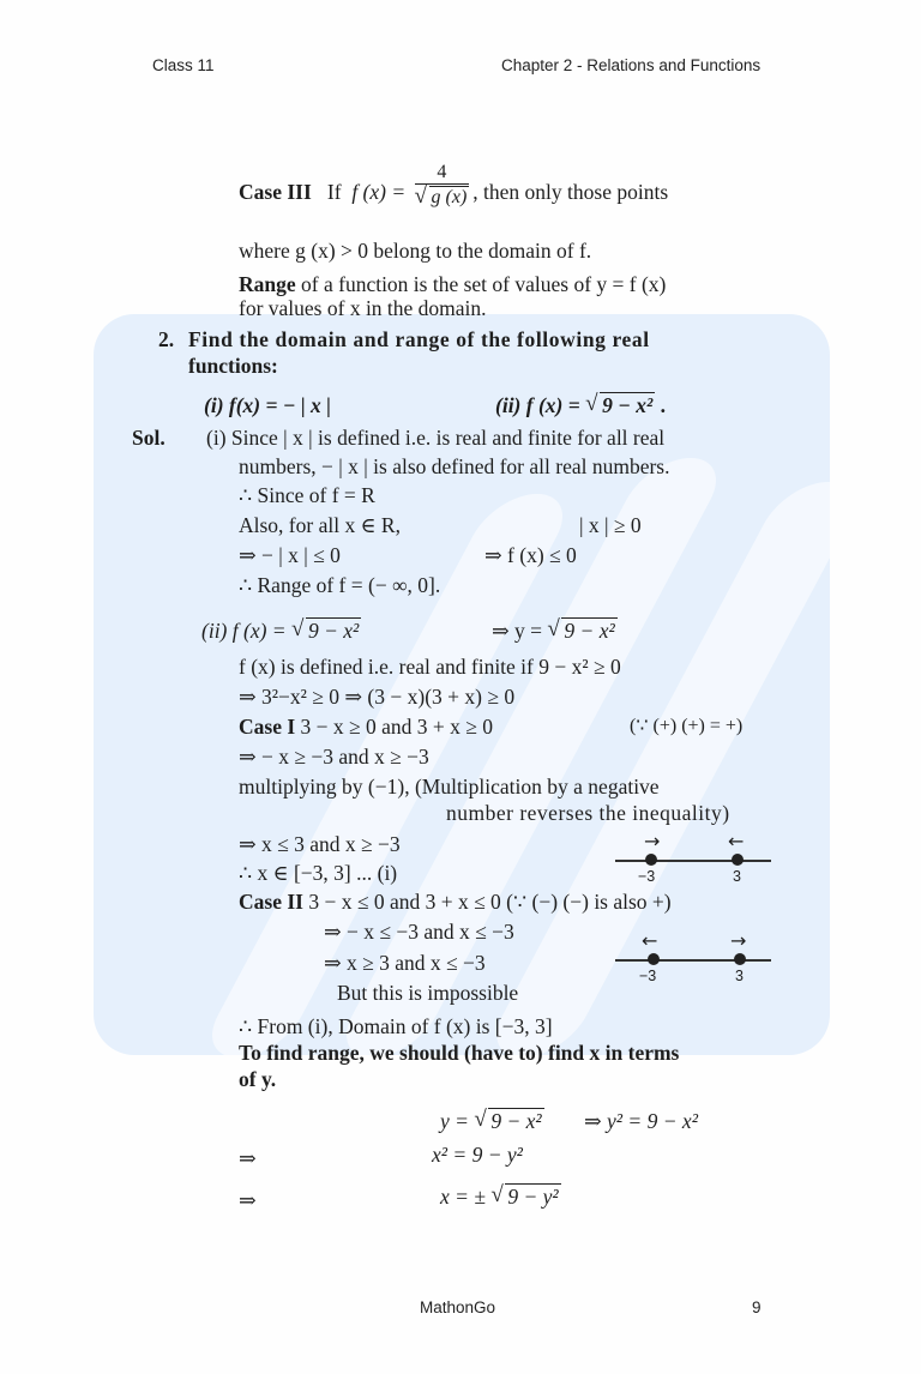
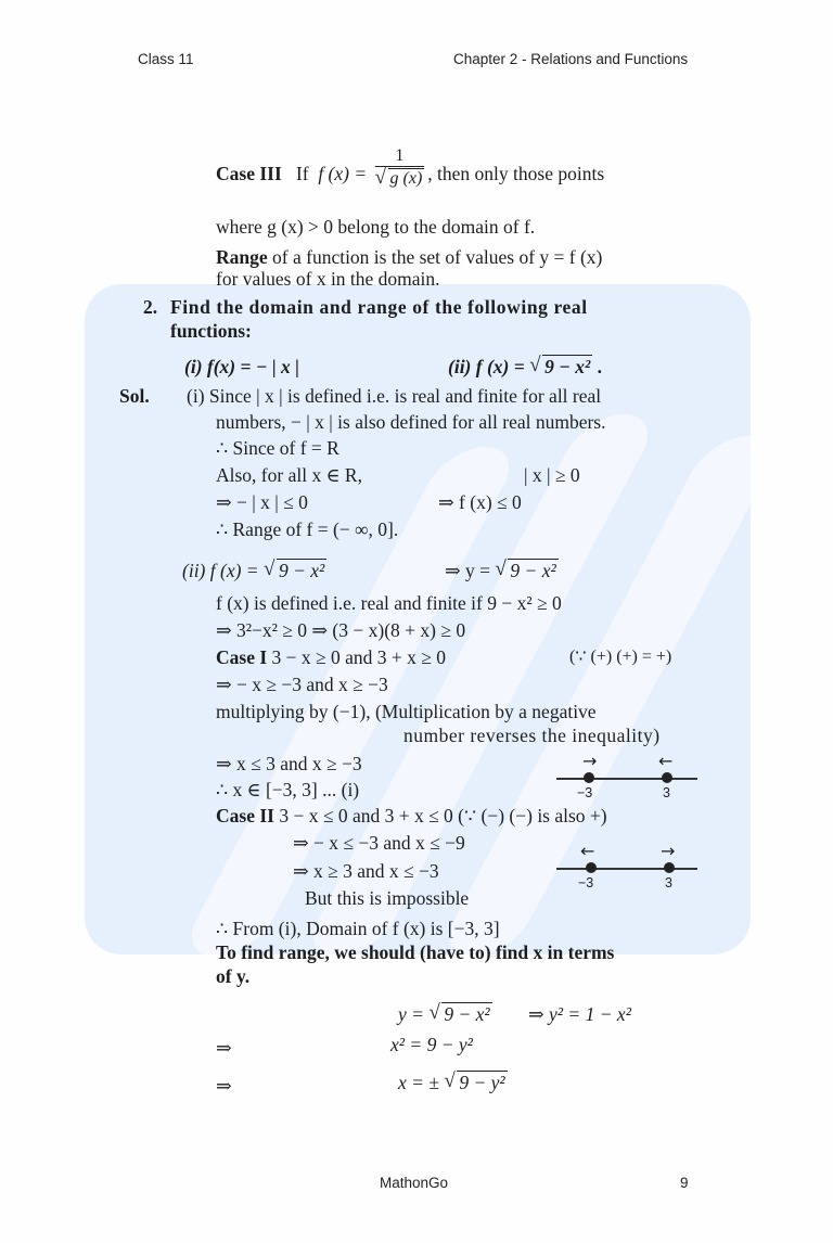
  Class 11
  Chapter 2 - Relations and Functions
  Case III If f (x) =
- 4
+ 1
  g (x)
  , then only those points
  where g (x) > 0 belong to the domain of f.
  Range of a function is the set of values of y = f (x)
  for values of x in the domain.
  2.
  Find the domain and range of the following real
  functions:
  (i) f(x) = − | x |
  (ii) f (x) = 9 − x² .
  Sol.
  (i) Since | x | is defined i.e. is real and finite for all real
  numbers, − | x | is also defined for all real numbers.
  ∴ Since of f = R
  Also, for all x ∈ R,
  | x | ≥ 0
  ⇒ − | x | ≤ 0
  ⇒ f (x) ≤ 0
  ∴ Range of f = (− ∞, 0].
  (ii) f (x) = 9 − x²
  ⇒ y = 9 − x²
  f (x) is defined i.e. real and finite if 9 − x² ≥ 0
- ⇒ 3²−x² ≥ 0 ⇒ (3 − x)(3 + x) ≥ 0
+ ⇒ 3²−x² ≥ 0 ⇒ (3 − x)(8 + x) ≥ 0
  Case I 3 − x ≥ 0 and 3 + x ≥ 0
  (∵ (+) (+) = +)
  ⇒ − x ≥ −3 and x ≥ −3
  multiplying by (−1), (Multiplication by a negative
  number reverses the inequality)
  ⇒ x ≤ 3 and x ≥ −3
  ∴ x ∈ [−3, 3] ... (i)
  →
  ←
  −3
  3
  Case II 3 − x ≤ 0 and 3 + x ≤ 0 (∵ (−) (−) is also +)
- ⇒ − x ≤ −3 and x ≤ −3
+ ⇒ − x ≤ −3 and x ≤ −9
  ⇒ x ≥ 3 and x ≤ −3
  But this is impossible
  ←
  →
  −3
  3
  ∴ From (i), Domain of f (x) is [−3, 3]
  To find range, we should (have to) find x in terms
  of y.
  y = 9 − x²
- ⇒ y² = 9 − x²
+ ⇒ y² = 1 − x²
  ⇒
  x² = 9 − y²
  ⇒
  x = ± 9 − y²
  MathonGo
  9
